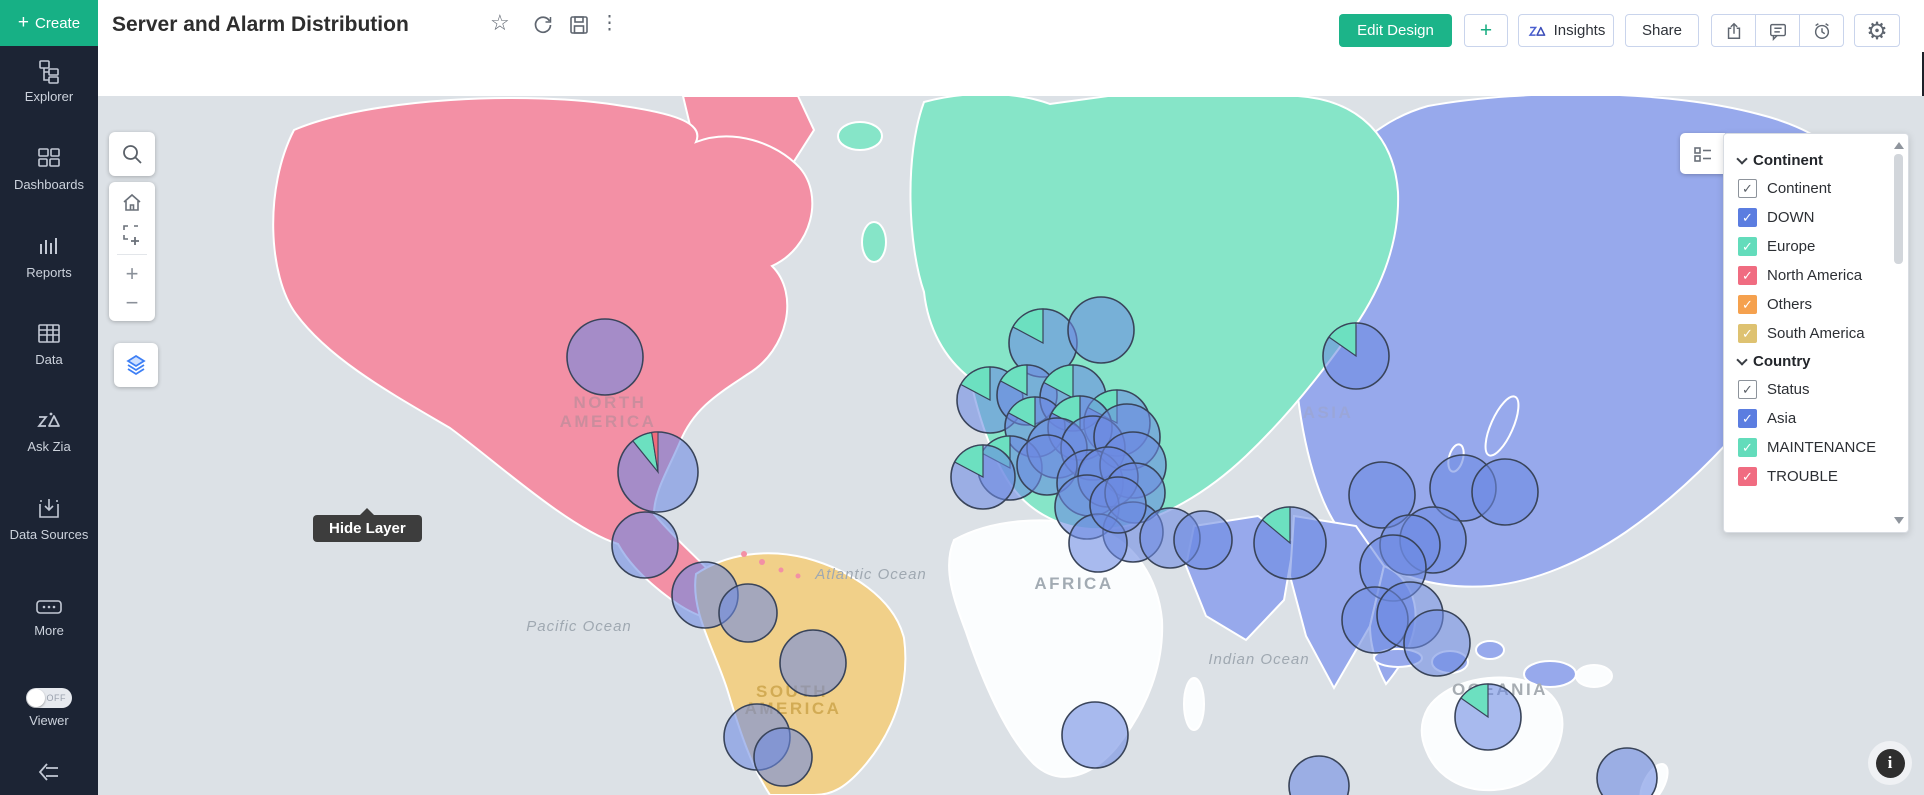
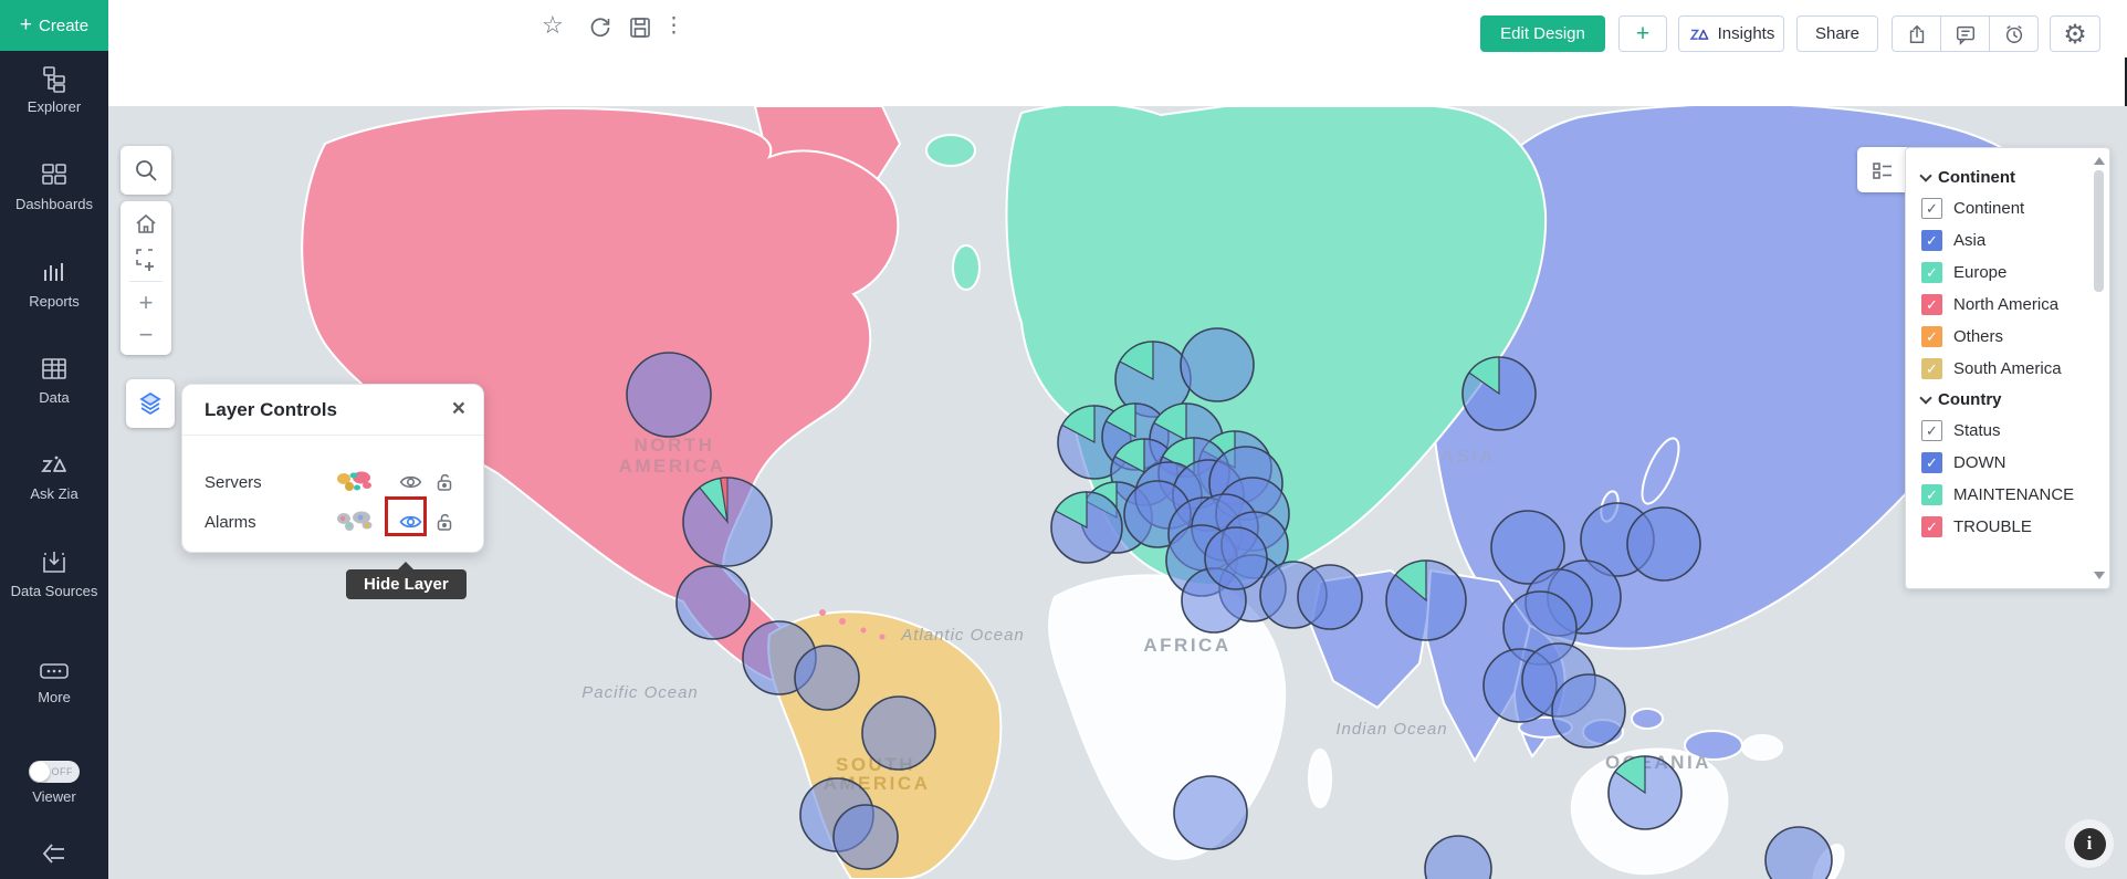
  +
  Create
  Explorer
  Dashboards
  Reports
  Data
  Ask Zia
  Data Sources
  More
  OFF
  Viewer
- Server and Alarm Distribution
  ☆
  ⋮
  Edit Design
  +
  Insights
  Share
  ⚙
  NORTH
  AMERICA
  SOUTH
  AMERICA
  AFRICA
  ASIA
  OEANIA
  Pacific Ocean
  Atlantic Ocean
  Indian Ocean
  +
  −
+ Layer Controls
+ ×
+ Servers
+ Alarms
  Hide Layer
  Continent
  ✓
  Continent
  ✓
- DOWN
+ Asia
  ✓
  Europe
  ✓
  North America
  ✓
  Others
  ✓
  South America
  Country
  ✓
  Status
  ✓
- Asia
+ DOWN
  ✓
  MAINTENANCE
  ✓
  TROUBLE
  i
